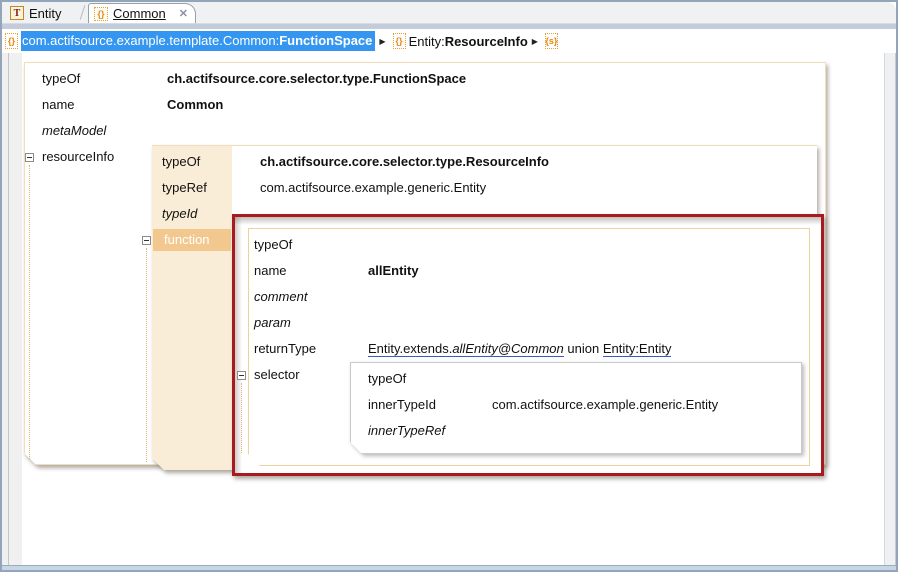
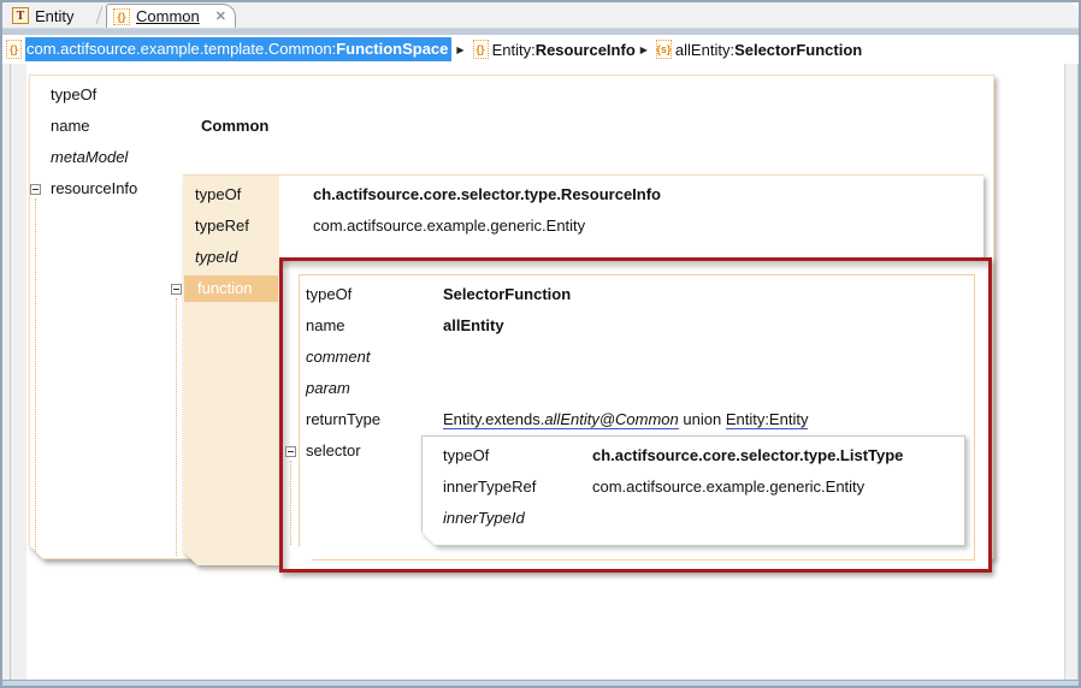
  T
  Entity
  {}
  Common
  ✕
  {}
  com.actifsource.example.template.Common:FunctionSpace
  ▶
  {}
  Entity:ResourceInfo
  ▶
  {s}
+ allEntity:SelectorFunction
  typeOf
- ch.actifsource.core.selector.type.FunctionSpace
  name
  Common
  metaModel
  resourceInfo
  typeOf
  ch.actifsource.core.selector.type.ResourceInfo
  typeRef
  com.actifsource.example.generic.Entity
  typeId
  function
  typeOf
+ SelectorFunction
  name
  allEntity
  comment
  param
  returnType
  Entity.extends.allEntity@Common union Entity:Entity
  selector
  typeOf
+ ch.actifsource.core.selector.type.ListType
- innerTypeId
+ innerTypeRef
  com.actifsource.example.generic.Entity
- innerTypeRef
+ innerTypeId
